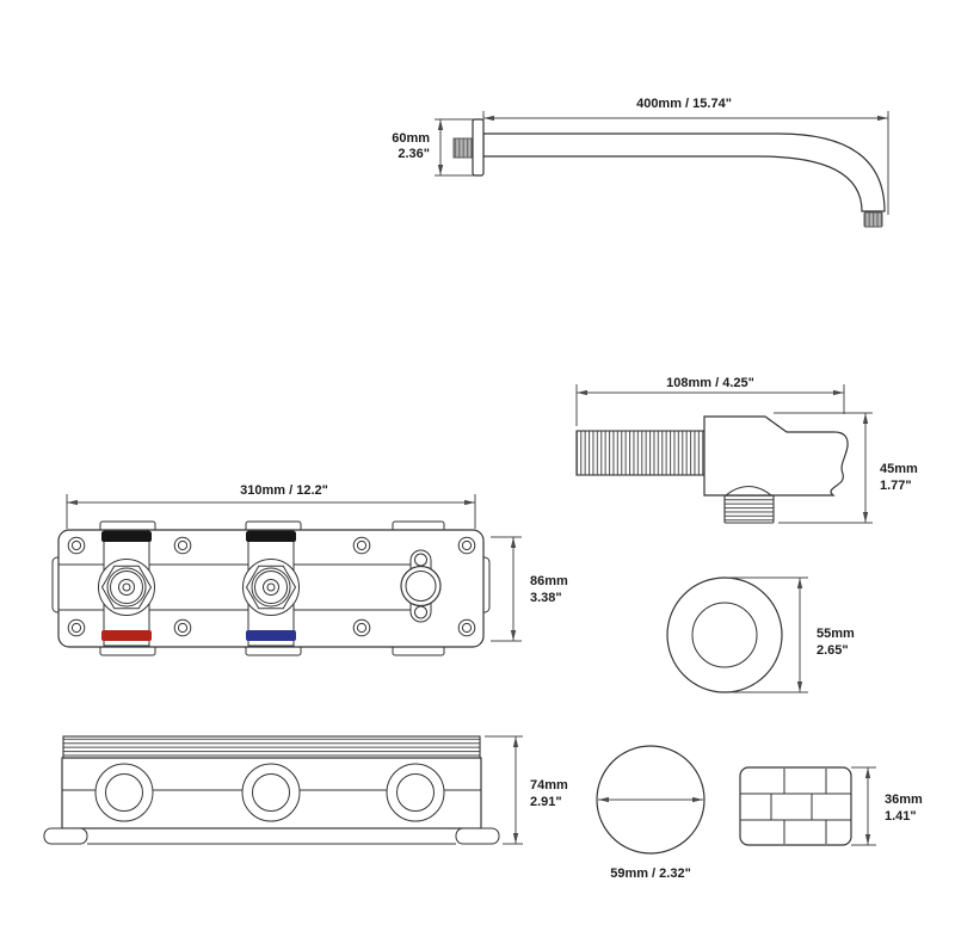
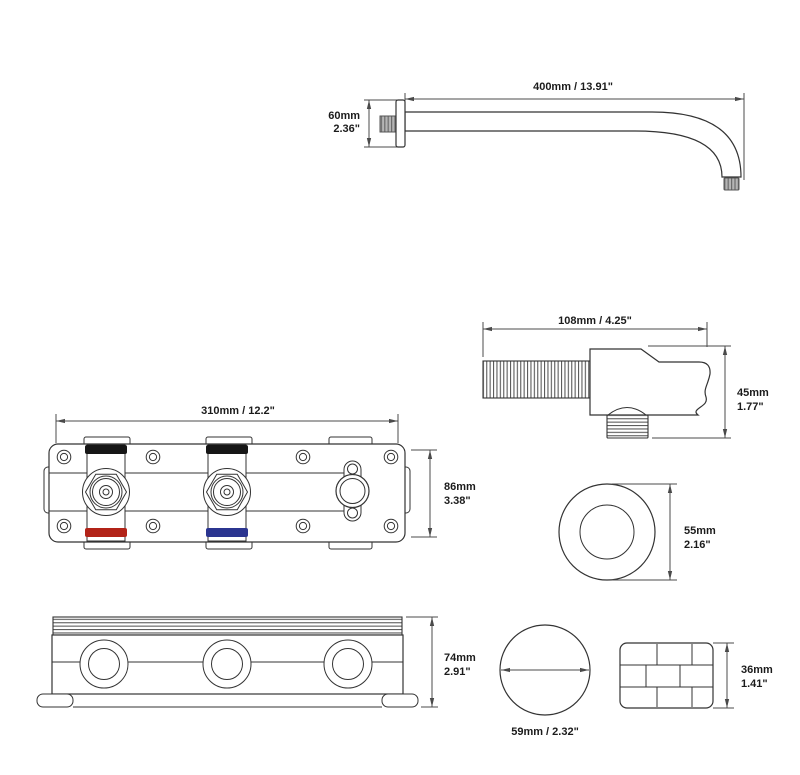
- 400mm / 15.74"
+ 400mm / 13.91"
  60mm
  2.36"
  108mm / 4.25"
  45mm
  1.77"
  310mm / 12.2"
  86mm
  3.38"
  55mm
- 2.65"
+ 2.16"
  74mm
  2.91"
  59mm / 2.32"
  36mm
  1.41"
